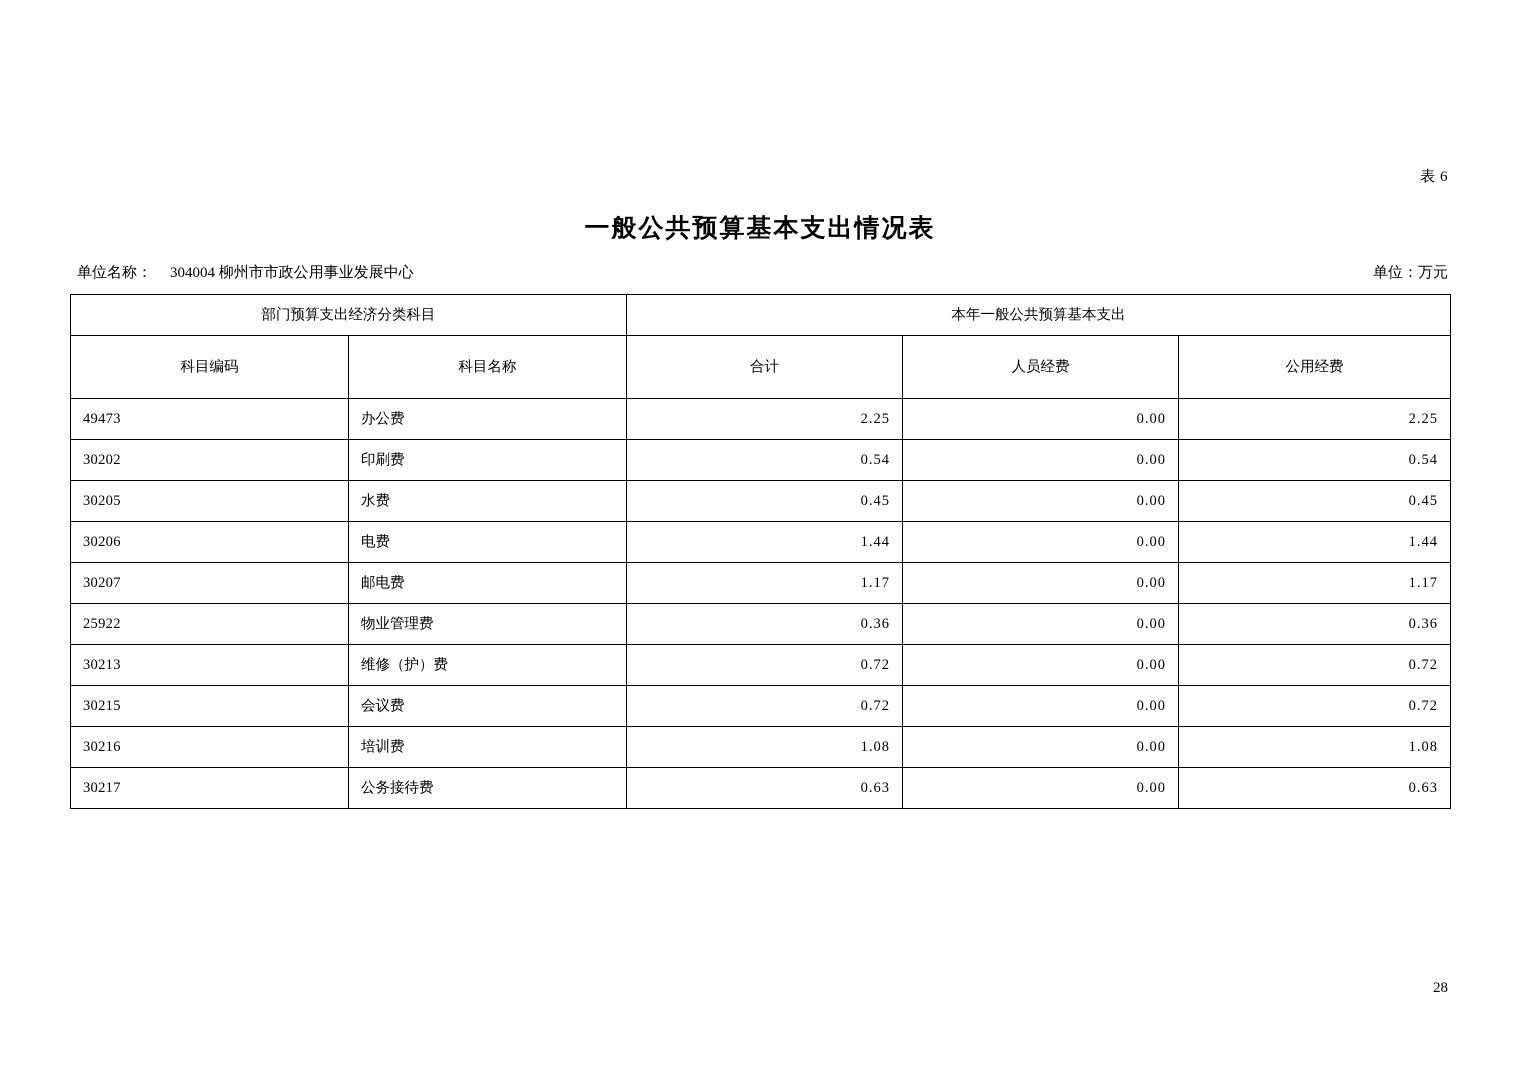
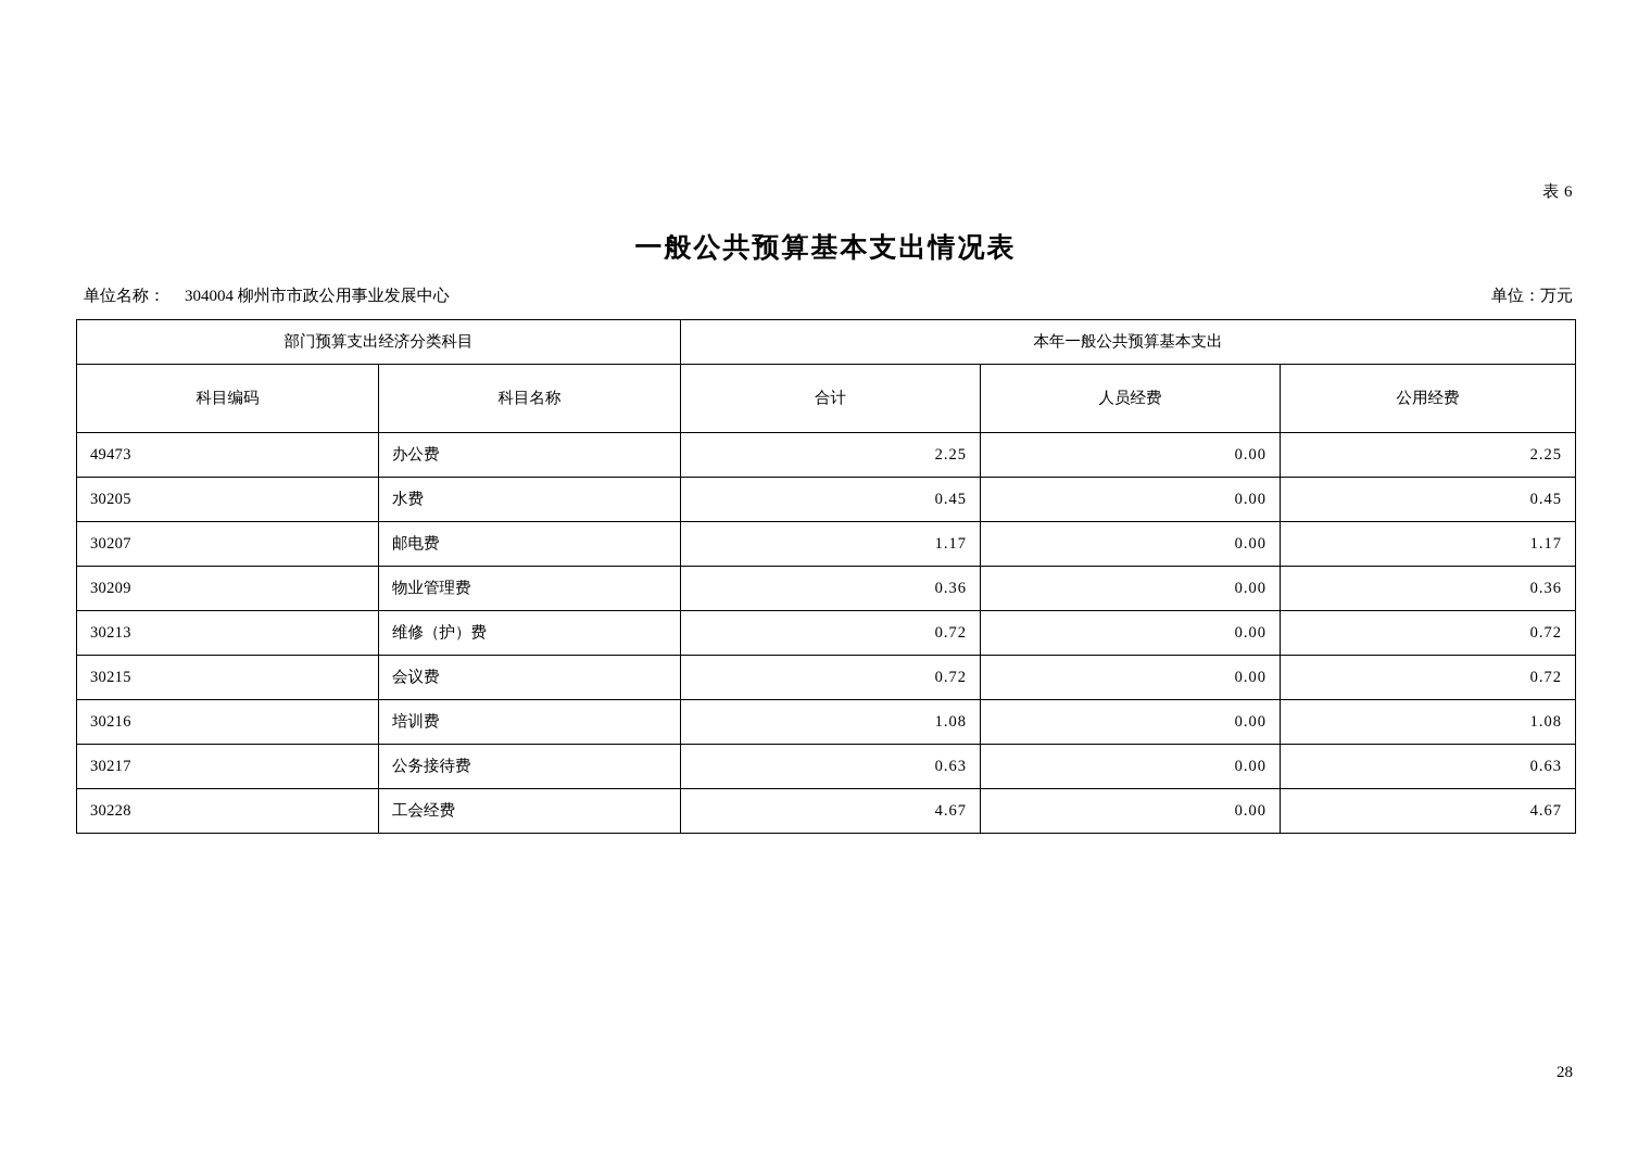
  表 6
  一般公共预算基本支出情况表
  单位名称： 304004 柳州市市政公用事业发展中心
  单位：万元
  部门预算支出经济分类科目	本年一般公共预算基本支出
  科目编码	科目名称	合计	人员经费	公用经费
  49473	办公费	2.25	0.00	2.25
- 30202	印刷费	0.54	0.00	0.54
  30205	水费	0.45	0.00	0.45
- 30206	电费	1.44	0.00	1.44
  30207	邮电费	1.17	0.00	1.17
- 25922	物业管理费	0.36	0.00	0.36
+ 30209	物业管理费	0.36	0.00	0.36
  30213	维修（护）费	0.72	0.00	0.72
  30215	会议费	0.72	0.00	0.72
  30216	培训费	1.08	0.00	1.08
  30217	公务接待费	0.63	0.00	0.63
+ 30228	工会经费	4.67	0.00	4.67
  28
